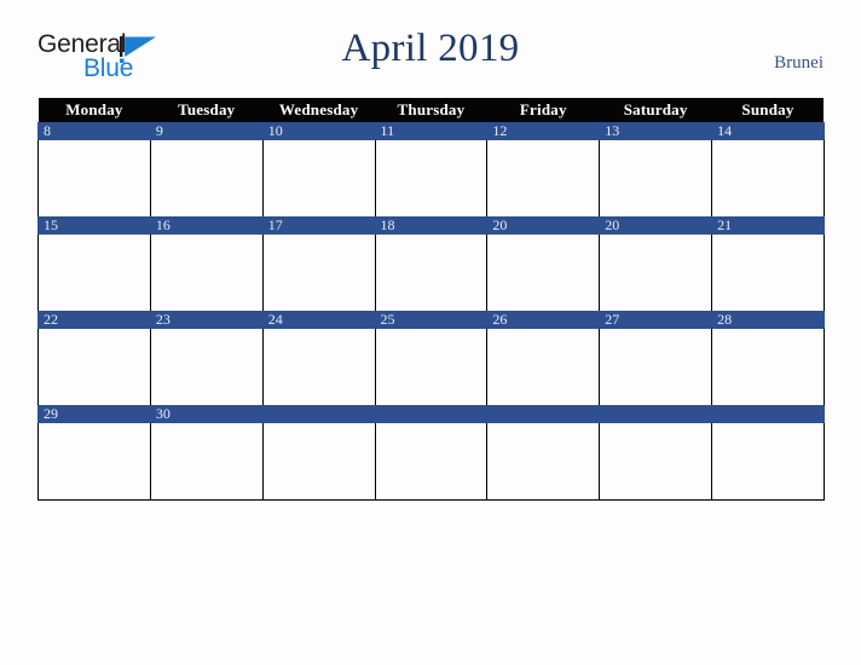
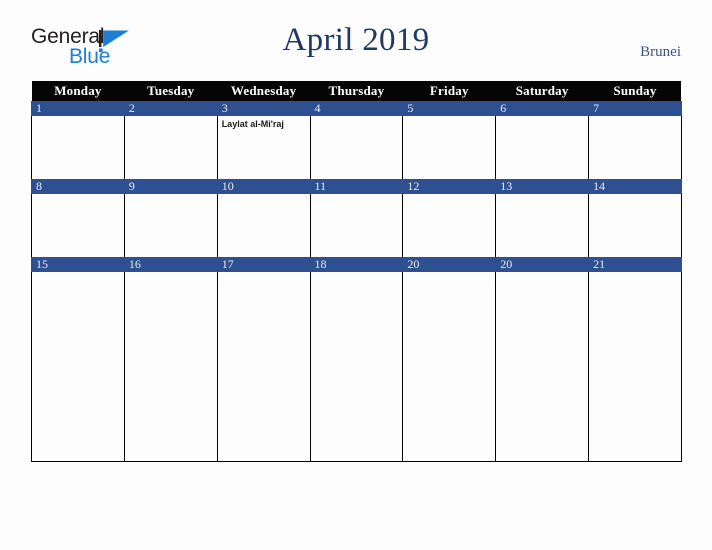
  General
  Blue
  April 2019
  Brunei
  Monday	Tuesday	Wednesday	Thursday	Friday	Saturday	Sunday
+ 1	2	3	4	5	6	7
+ 		Laylat al-Mi'raj
  8	9	10	11	12	13	14
  15	16	17	18	20	20	21
- 22	23	24	25	26	27	28
- 29	30
